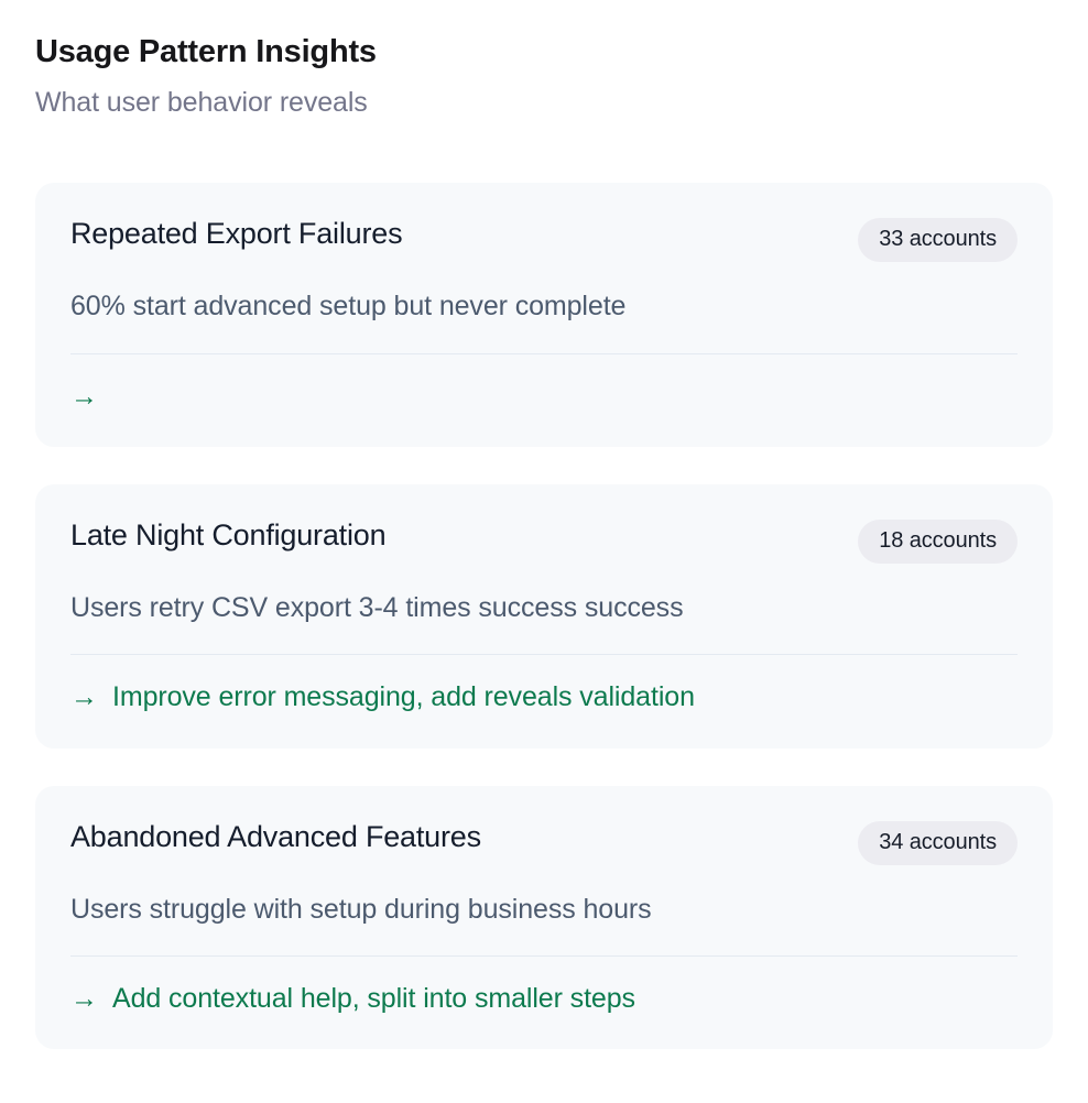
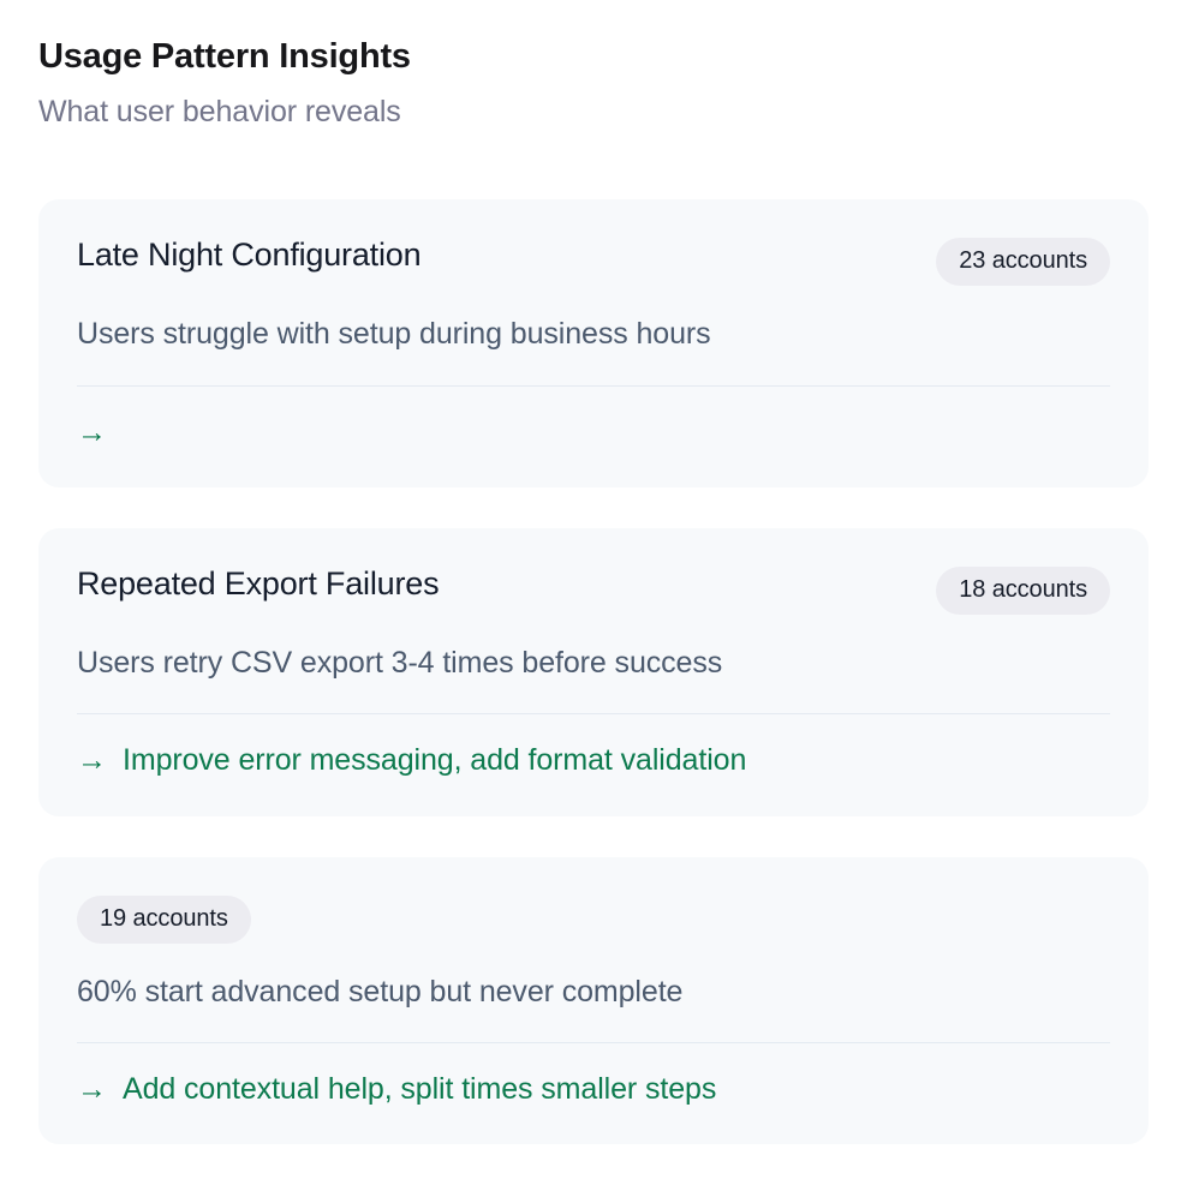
  Usage Pattern Insights
  What user behavior reveals
- Repeated Export Failures
+ Late Night Configuration
- 33 accounts
+ 23 accounts
- 60% start advanced setup but never complete
+ Users struggle with setup during business hours
  →
- Late Night Configuration
+ Repeated Export Failures
  18 accounts
- Users retry CSV export 3-4 times success success
+ Users retry CSV export 3-4 times before success
  →
- Improve error messaging, add reveals validation
+ Improve error messaging, add format validation
- Abandoned Advanced Features
- 34 accounts
+ 19 accounts
- Users struggle with setup during business hours
+ 60% start advanced setup but never complete
  →
- Add contextual help, split into smaller steps
+ Add contextual help, split times smaller steps
